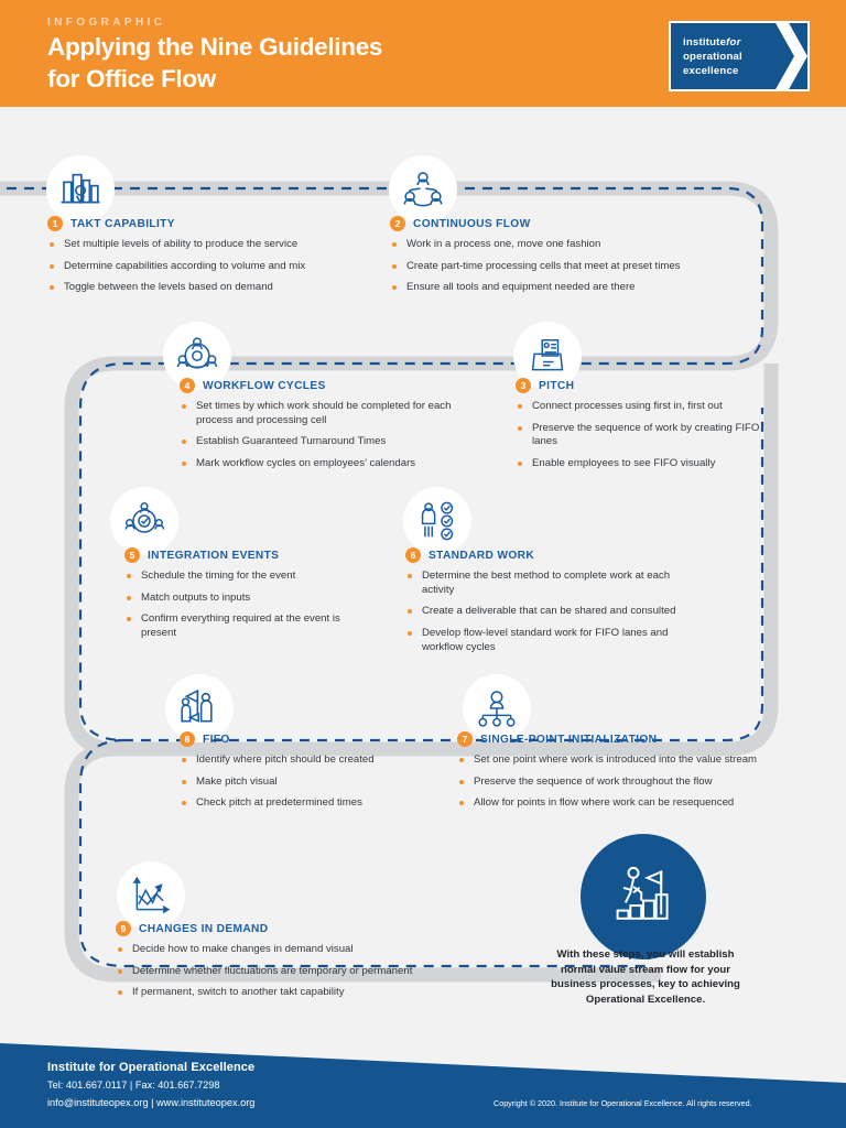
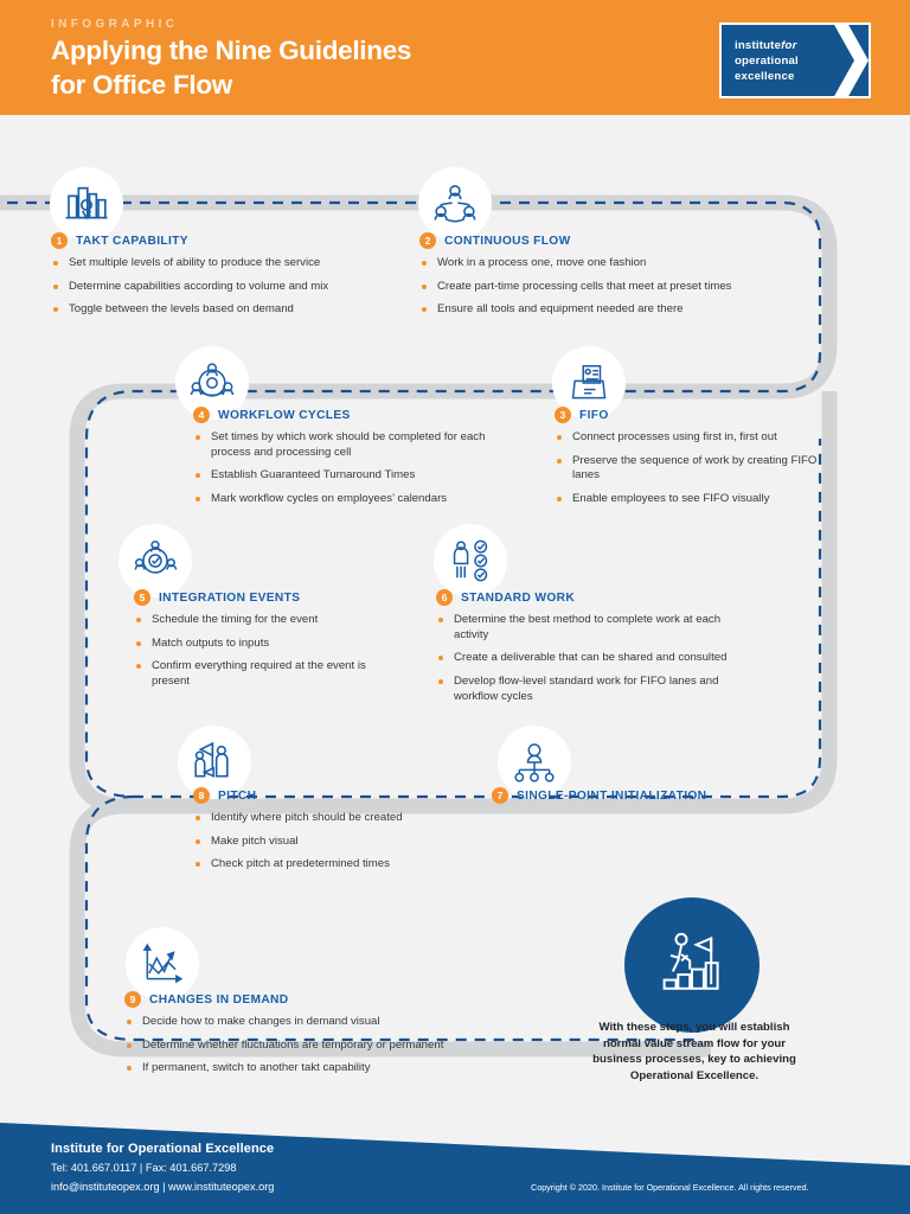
  INFOGRAPHIC
  Applying the Nine Guidelines
  for Office Flow
  institutefor
  operational
  excellence
  1
  TAKT CAPABILITY
  Set multiple levels of ability to produce the service
  Determine capabilities according to volume and mix
  Toggle between the levels based on demand
  2
  CONTINUOUS FLOW
  Work in a process one, move one fashion
  Create part-time processing cells that meet at preset times
  Ensure all tools and equipment needed are there
  4
  WORKFLOW CYCLES
  Set times by which work should be completed for each process and processing cell
  Establish Guaranteed Turnaround Times
  Mark workflow cycles on employees’ calendars
  3
- PITCH
+ FIFO
  Connect processes using first in, first out
  Preserve the sequence of work by creating FIFO lanes
  Enable employees to see FIFO visually
  5
  INTEGRATION EVENTS
  Schedule the timing for the event
  Match outputs to inputs
  Confirm everything required at the event is present
  6
  STANDARD WORK
  Determine the best method to complete work at each activity
  Create a deliverable that can be shared and consulted
  Develop flow-level standard work for FIFO lanes and workflow cycles
  8
- FIFO
+ PITCH
  Identify where pitch should be created
  Make pitch visual
  Check pitch at predetermined times
  7
  SINGLE-POINT INITIALIZATION
- Set one point where work is introduced into the value stream
- Preserve the sequence of work throughout the flow
- Allow for points in flow where work can be resequenced
  9
  CHANGES IN DEMAND
  Decide how to make changes in demand visual
  Determine whether fluctuations are temporary or permanent
  If permanent, switch to another takt capability
  With these steps, you will establish normal value stream flow for your business processes, key to achieving Operational Excellence.
  Institute for Operational Excellence
  Tel: 401.667.0117 | Fax: 401.667.7298
  info@instituteopex.org | www.instituteopex.org
  Copyright © 2020. Institute for Operational Excellence. All rights reserved.
